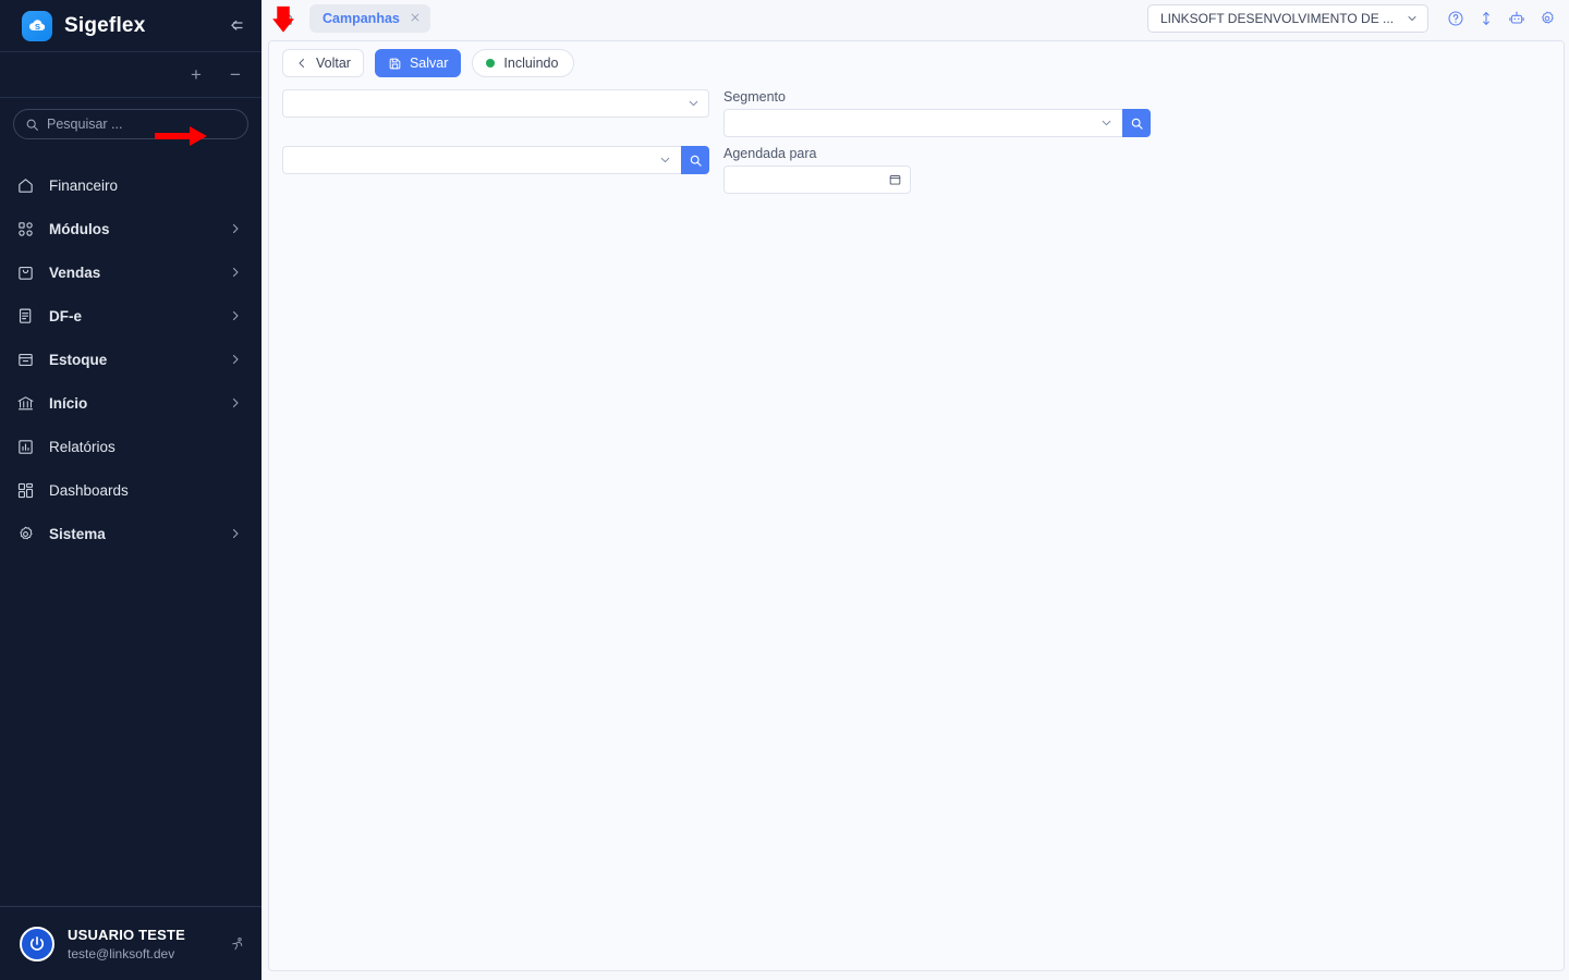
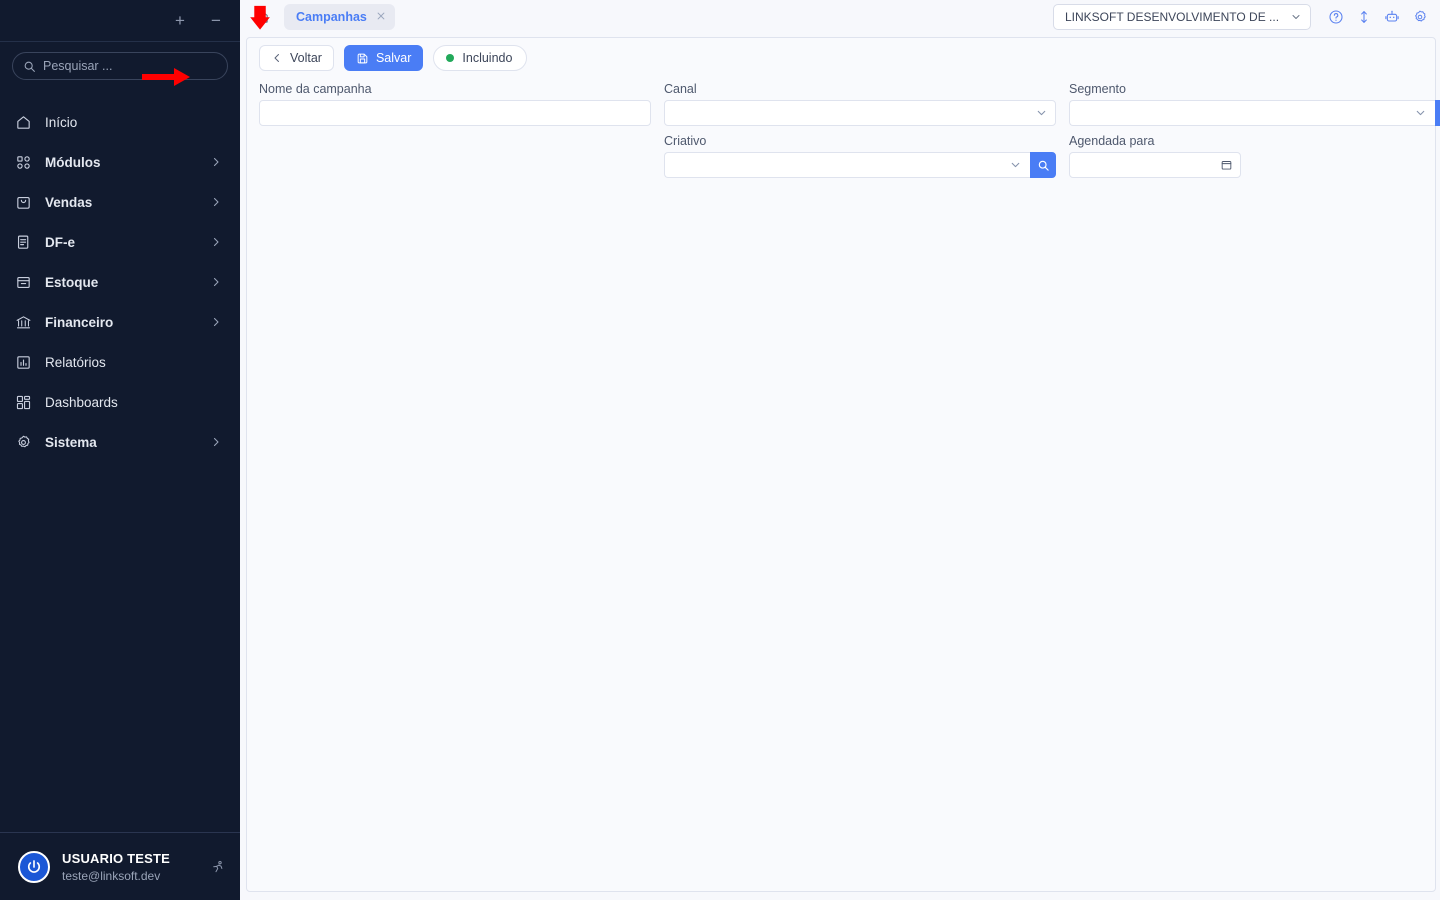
- S
- Sigeflex
  +
  −
  Pesquisar ...
- Financeiro
+ Início
  Módulos
  Vendas
  DF-e
  Estoque
- Início
+ Financeiro
  Relatórios
  Dashboards
  Sistema
  USUARIO TESTE
  teste@linksoft.dev
  Campanhas
  LINKSOFT DESENVOLVIMENTO DE ...
  Voltar
  Salvar
  Incluindo
+ Nome da campanha
+ Canal
  Segmento
+ Criativo
  Agendada para
